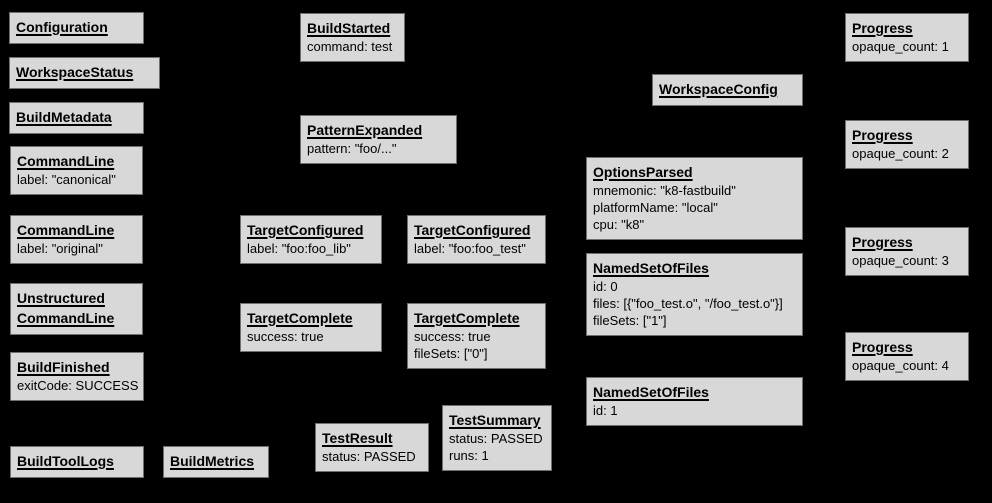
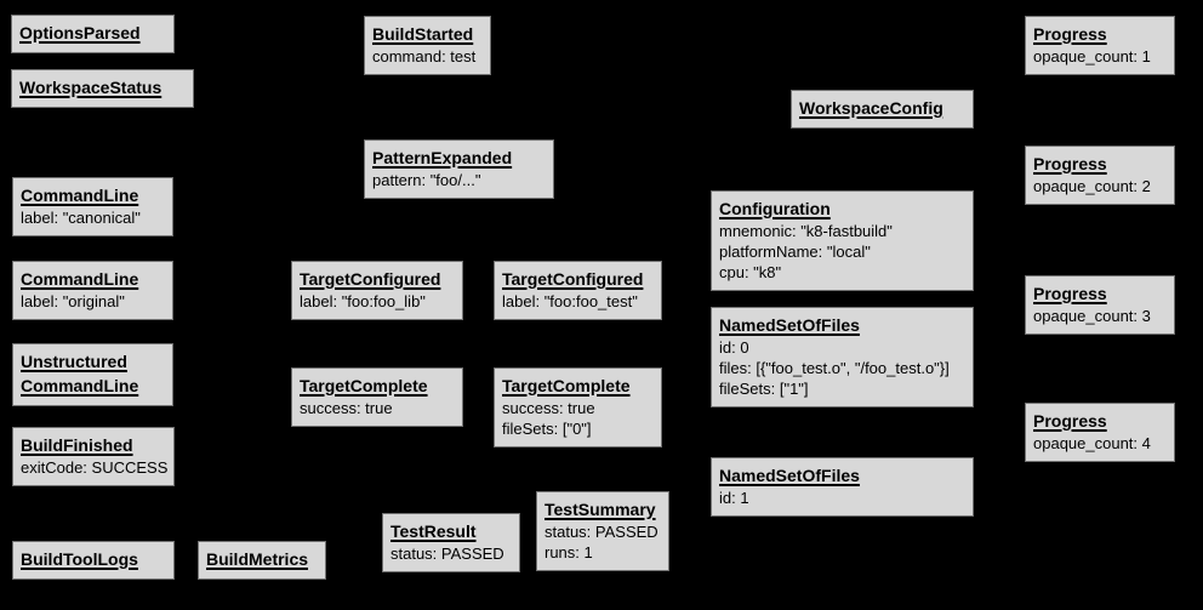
- Configuration
+ OptionsParsed
  WorkspaceStatus
- BuildMetadata
  CommandLine
  label: "canonical"
  CommandLine
  label: "original"
  Unstructured
  CommandLine
  BuildFinished
  exitCode: SUCCESS
  BuildToolLogs
  BuildMetrics
  BuildStarted
  command: test
  PatternExpanded
  pattern: "foo/..."
  TargetConfigured
  label: "foo:foo_lib"
  TargetConfigured
  label: "foo:foo_test"
  TargetComplete
  success: true
  TargetComplete
  success: true
  fileSets: ["0"]
  TestResult
  status: PASSED
  TestSummary
  status: PASSED
  runs: 1
  WorkspaceConfig
- OptionsParsed
+ Configuration
  mnemonic: "k8-fastbuild"
  platformName: "local"
  cpu: "k8"
  NamedSetOfFiles
  id: 0
  files: [{"foo_test.o", "/foo_test.o"}]
  fileSets: ["1"]
  NamedSetOfFiles
  id: 1
  Progress
  opaque_count: 1
  Progress
  opaque_count: 2
  Progress
  opaque_count: 3
  Progress
  opaque_count: 4
